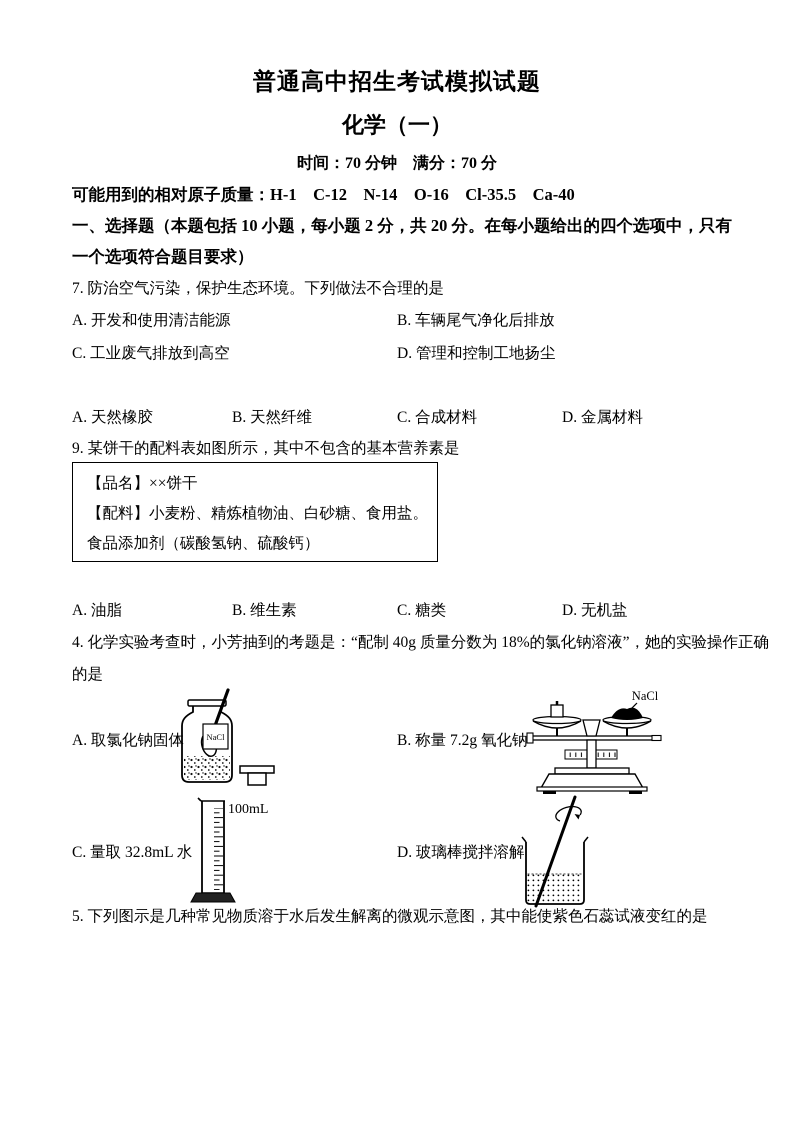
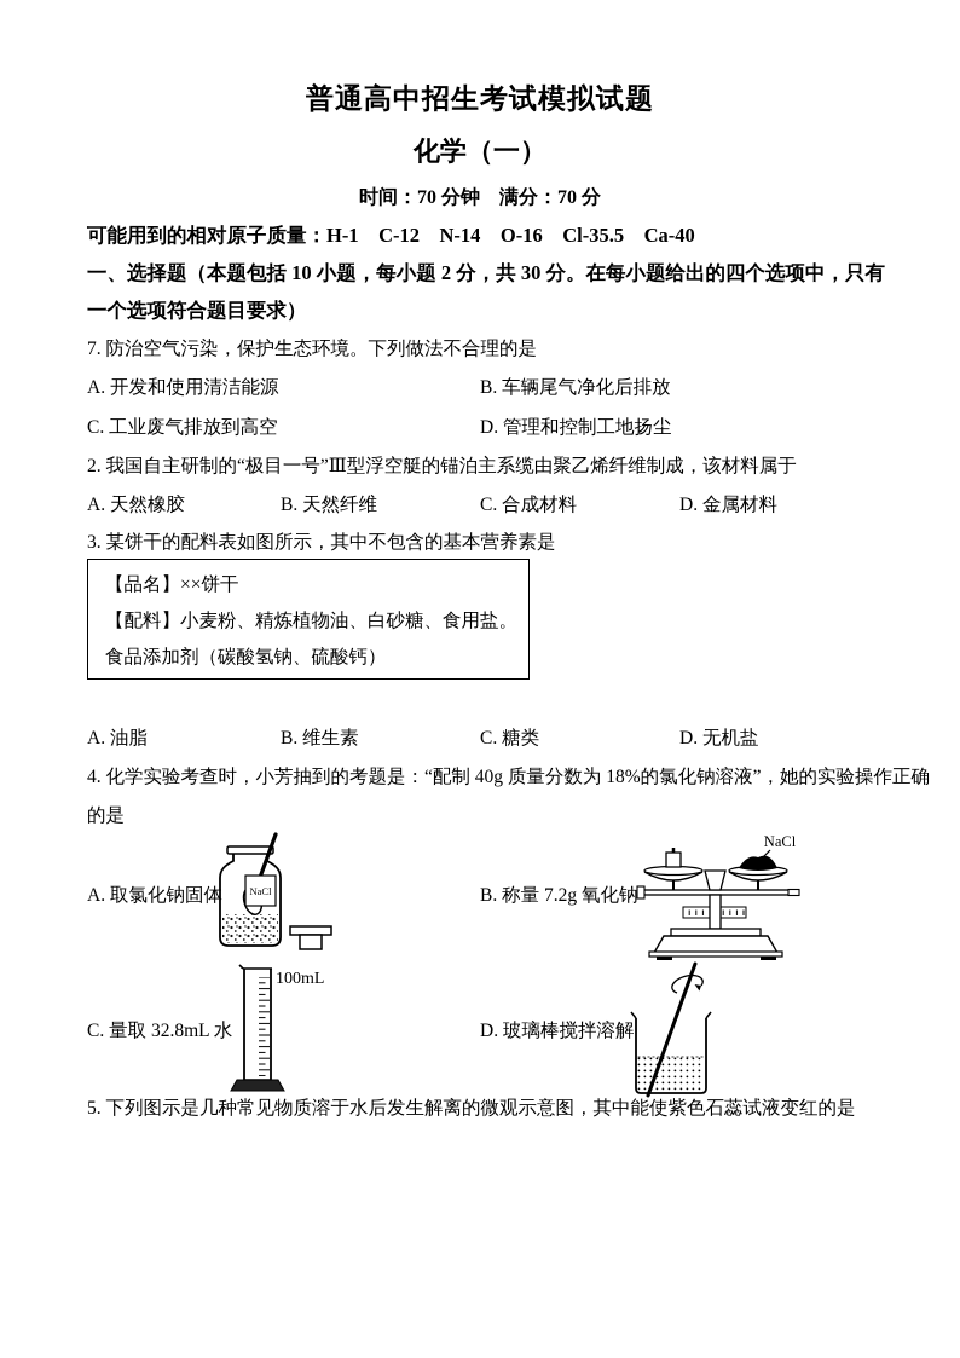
  普通高中招生考试模拟试题
  化学（一）
  时间：70 分钟 满分：70 分
  可能用到的相对原子质量：H-1 C-12 N-14 O-16 Cl-35.5 Ca-40
- 一、选择题（本题包括 10 小题，每小题 2 分，共 20 分。在每小题给出的四个选项中，只有
+ 一、选择题（本题包括 10 小题，每小题 2 分，共 30 分。在每小题给出的四个选项中，只有
  一个选项符合题目要求）
  7. 防治空气污染，保护生态环境。下列做法不合理的是
  A. 开发和使用清洁能源
  B. 车辆尾气净化后排放
  C. 工业废气排放到高空
  D. 管理和控制工地扬尘
+ 2. 我国自主研制的“极目一号”Ⅲ型浮空艇的锚泊主系缆由聚乙烯纤维制成，该材料属于
  A. 天然橡胶
  B. 天然纤维
  C. 合成材料
  D. 金属材料
- 9. 某饼干的配料表如图所示，其中不包含的基本营养素是
+ 3. 某饼干的配料表如图所示，其中不包含的基本营养素是
  【品名】××饼干
  【配料】小麦粉、精炼植物油、白砂糖、食用盐。
  食品添加剂（碳酸氢钠、硫酸钙）
  A. 油脂
  B. 维生素
  C. 糖类
  D. 无机盐
  4. 化学实验考查时，小芳抽到的考题是：“配制 40g 质量分数为 18%的氯化钠溶液”，她的实验操作正确
  的是
  A. 取氯化钠固体
  NaCl
  B. 称量 7.2g 氧化钠
  NaCl
  C. 量取 32.8mL 水
  100mL
  D. 玻璃棒搅拌溶解
  5. 下列图示是几种常见物质溶于水后发生解离的微观示意图，其中能使紫色石蕊试液变红的是
